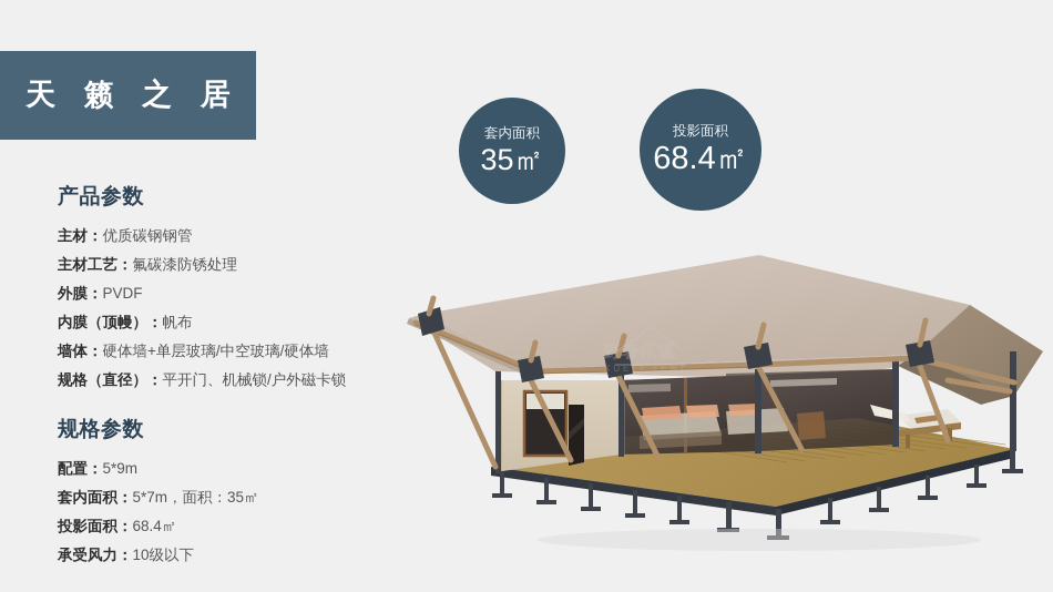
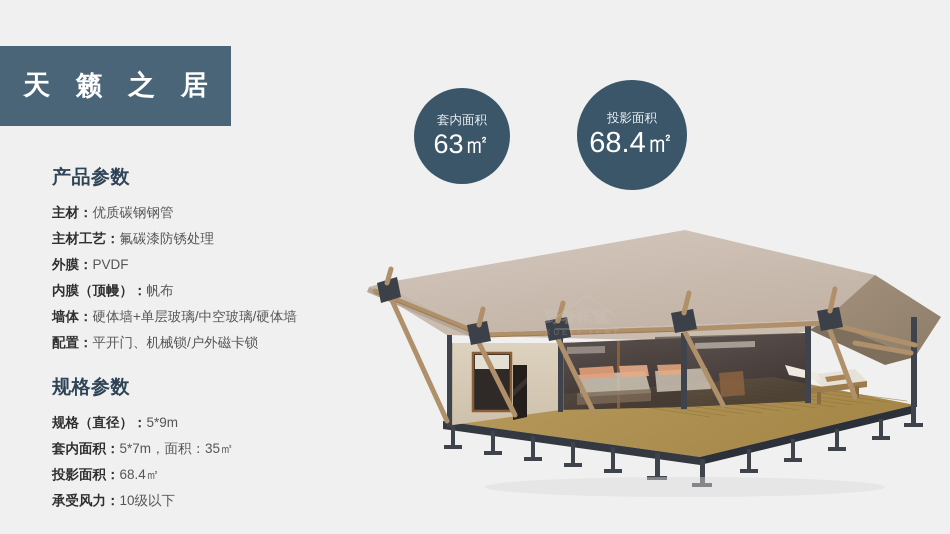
  天 籁 之 居
  产品参数
  主材：优质碳钢钢管
  主材工艺：氟碳漆防锈处理
  外膜：PVDF
  内膜（顶幔）：帆布
  墙体：硬体墙+单层玻璃/中空玻璃/硬体墙
- 规格（直径）：平开门、机械锁/户外磁卡锁
+ 配置：平开门、机械锁/户外磁卡锁
  规格参数
- 配置：5*9m
+ 规格（直径）：5*9m
  套内面积：5*7m，面积：35㎡
  投影面积：68.4㎡
  承受风力：10级以下
  套内面积
- 35㎡
+ 63㎡
  投影面积
  68.4㎡
  野奢帐篷
  XUELI TENT
